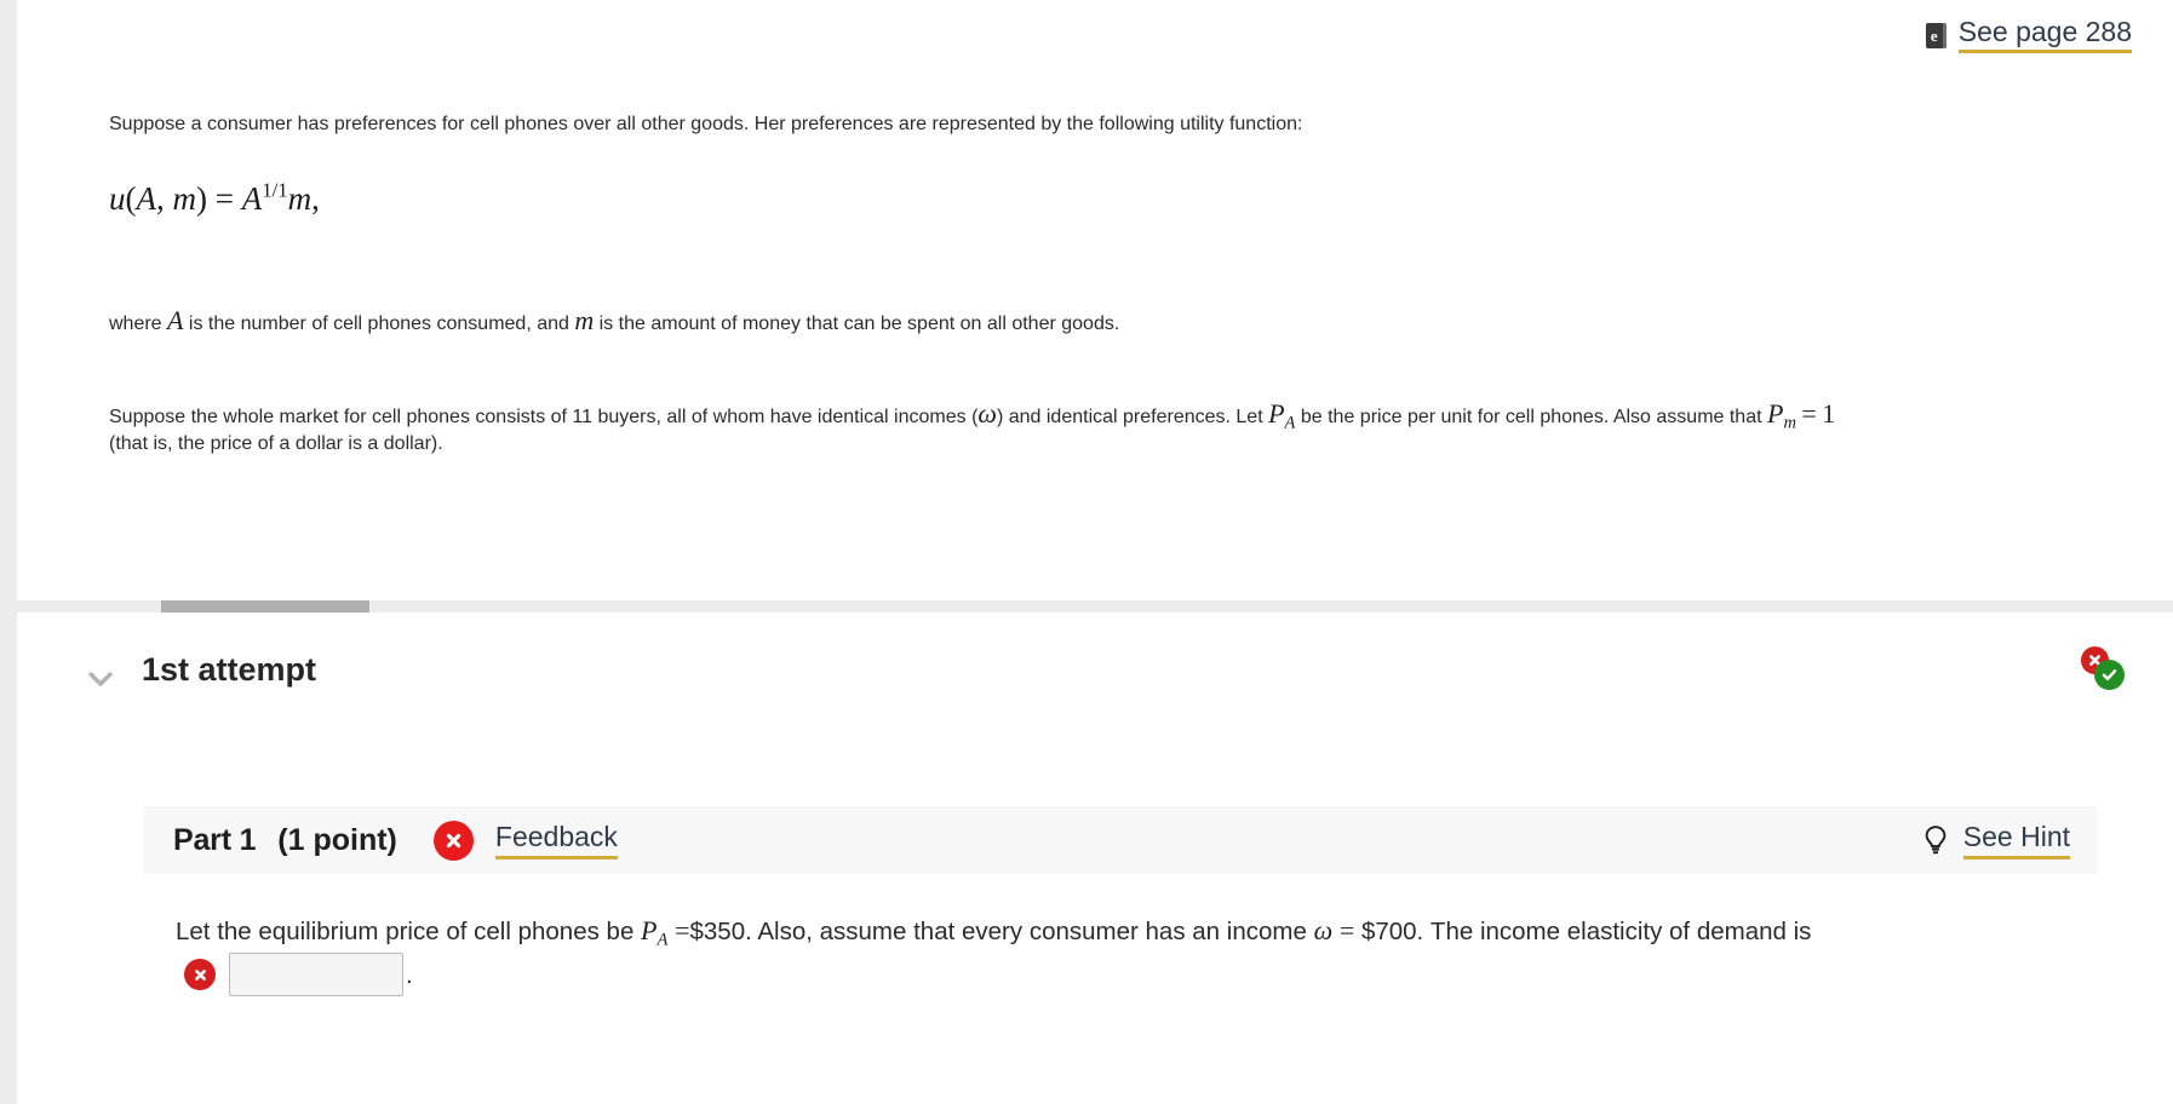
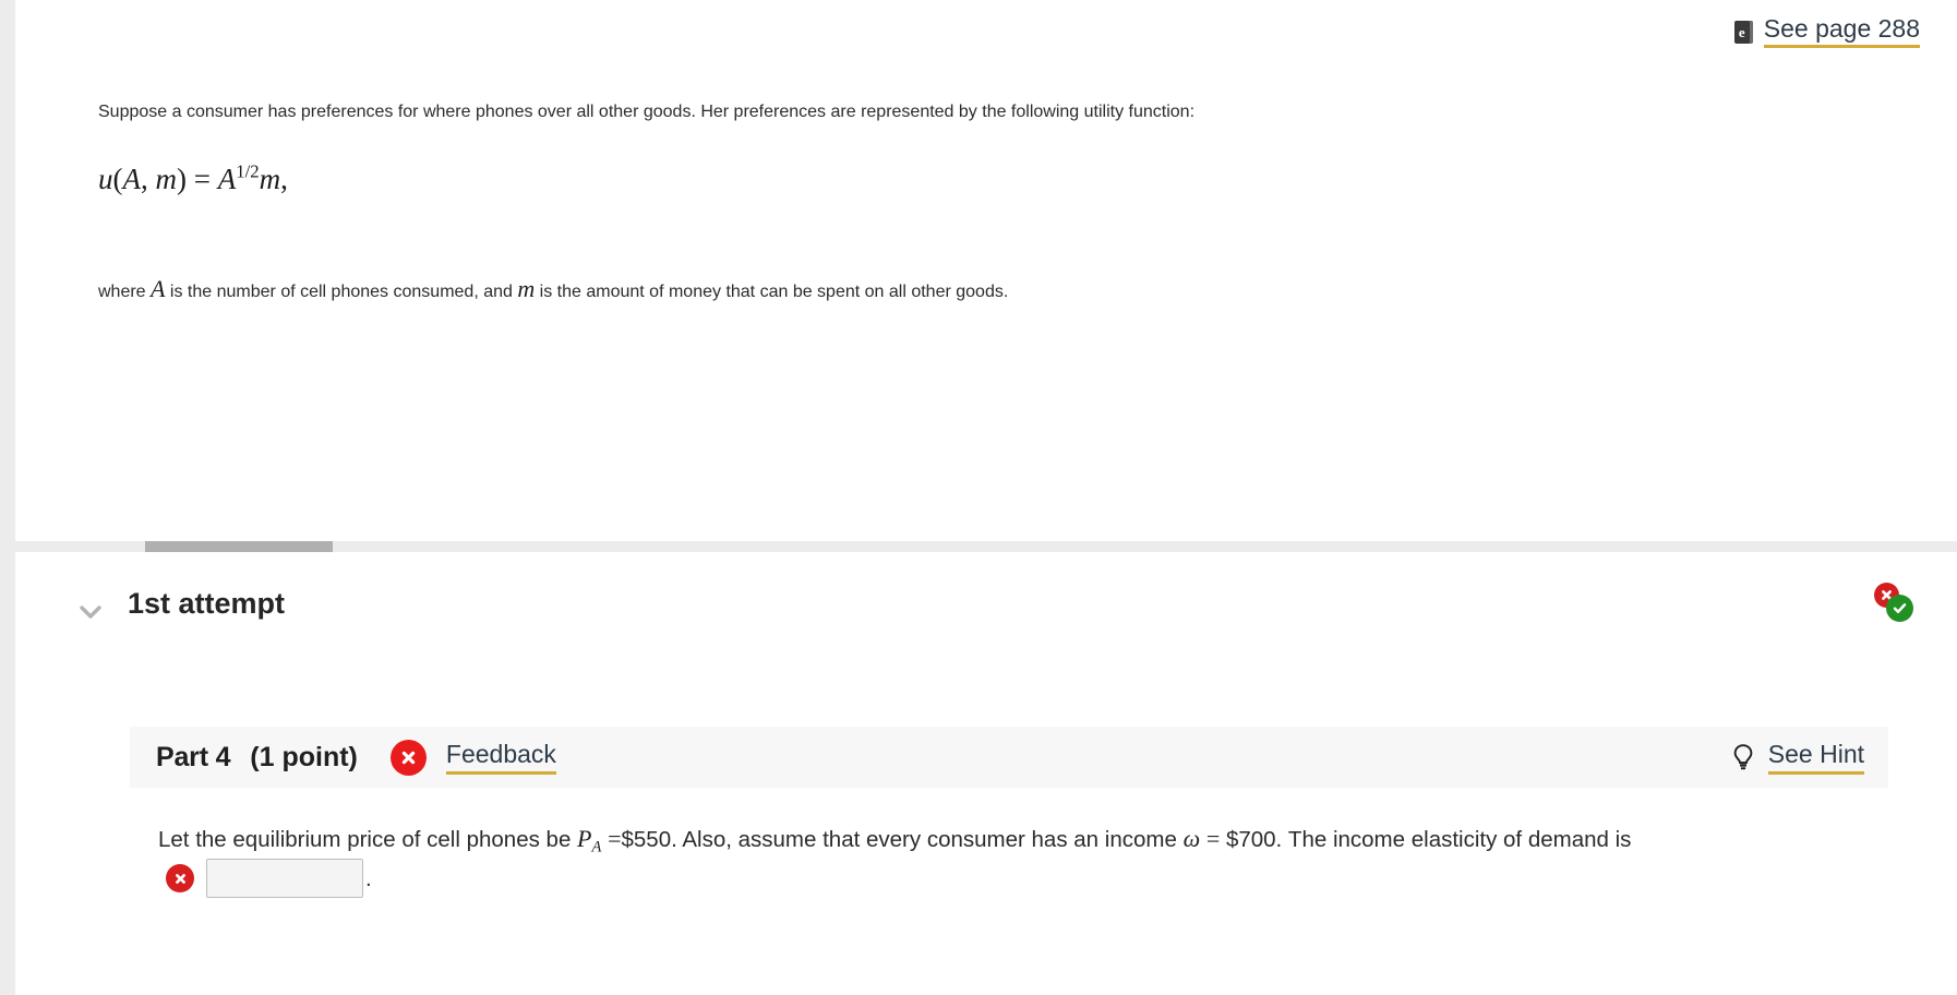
  See page 288
- Suppose a consumer has preferences for cell phones over all other goods. Her preferences are represented by the following utility function:
+ Suppose a consumer has preferences for where phones over all other goods. Her preferences are represented by the following utility function:
- u(A, m) = A1/1m,
+ u(A, m) = A1/2m,
  where A is the number of cell phones consumed, and m is the amount of money that can be spent on all other goods.
- Suppose the whole market for cell phones consists of 11 buyers, all of whom have identical incomes (ω) and identical preferences. Let PA be the price per unit for cell phones. Also assume that Pm = 1 (that is, the price of a dollar is a dollar).
  1st attempt
- Part 1
+ Part 4
  (1 point)
  Feedback
  See Hint
- Let the equilibrium price of cell phones be PA =$350. Also, assume that every consumer has an income ω = $700. The income elasticity of demand is
+ Let the equilibrium price of cell phones be PA =$550. Also, assume that every consumer has an income ω = $700. The income elasticity of demand is
  .
